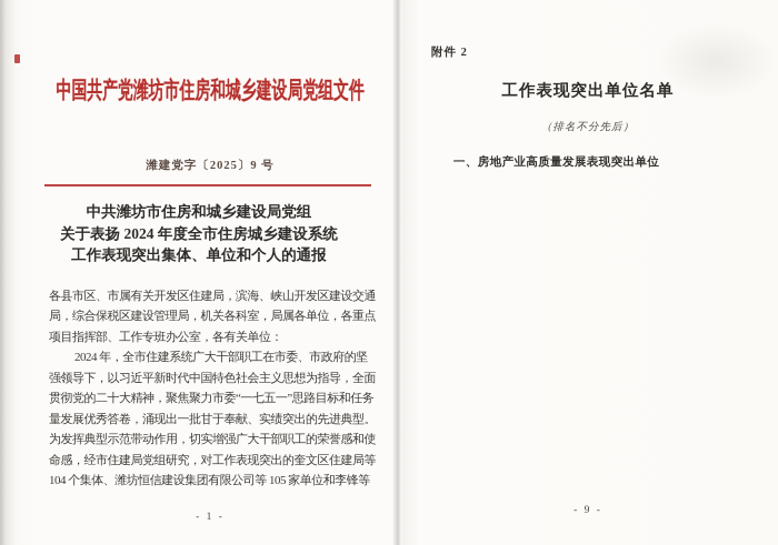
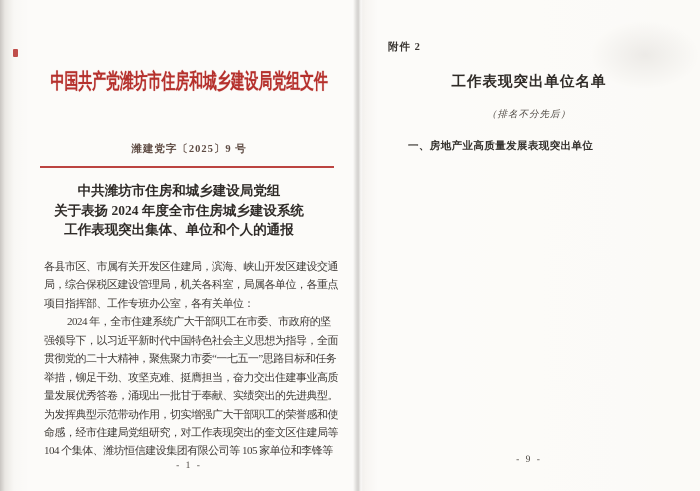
  中国共产党潍坊市住房和城乡建设局党组文件
  潍建党字〔2025〕9 号
  中共潍坊市住房和城乡建设局党组
  关于表扬 2024 年度全市住房城乡建设系统
  工作表现突出集体、单位和个人的通报
  各县市区、市属有关开发区住建局，滨海、峡山开发区建设交通
  局，综合保税区建设管理局，机关各科室，局属各单位，各重点
  项目指挥部、工作专班办公室，各有关单位：
  2024 年，全市住建系统广大干部职工在市委、市政府的坚
  强领导下，以习近平新时代中国特色社会主义思想为指导，全面
  贯彻党的二十大精神，聚焦聚力市委“一七五一”思路目标和任务
+ 举措，铆足干劲、攻坚克难、挺膺担当，奋力交出住建事业高质
  量发展优秀答卷，涌现出一批甘于奉献、实绩突出的先进典型。
  为发挥典型示范带动作用，切实增强广大干部职工的荣誉感和使
  命感，经市住建局党组研究，对工作表现突出的奎文区住建局等
  104 个集体、潍坊恒信建设集团有限公司等 105 家单位和李锋等
  - 1 -
  附件 2
  工作表现突出单位名
  （排名不分先后）
  一、房地产业高质量发展表现突出单位
  - 9 -
